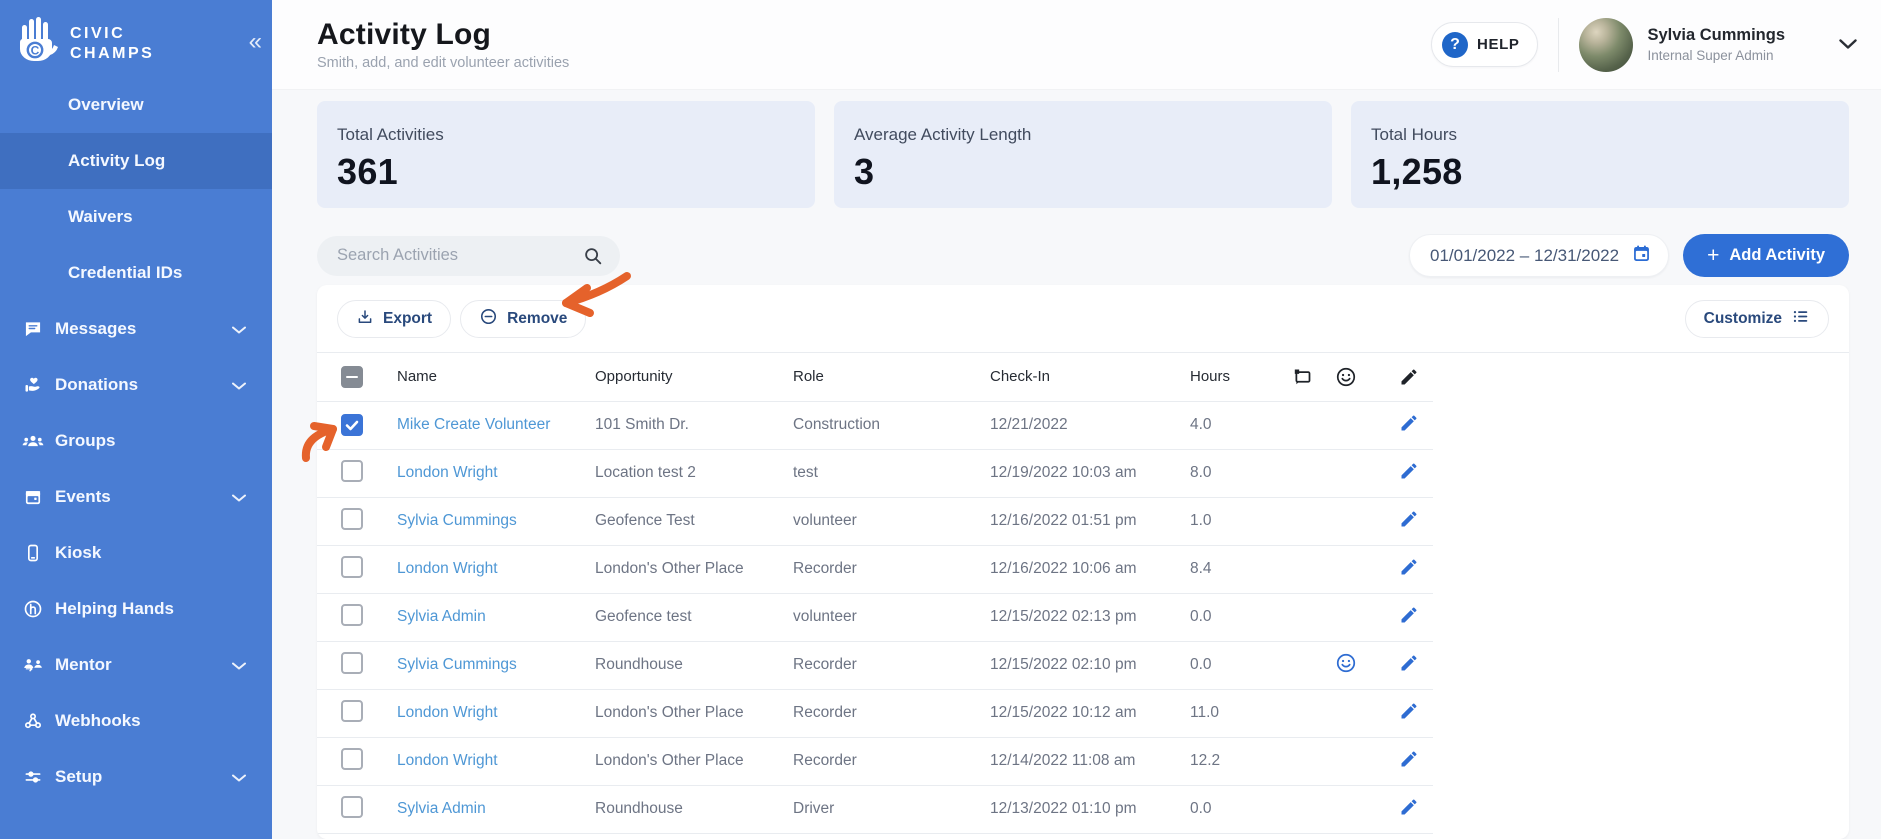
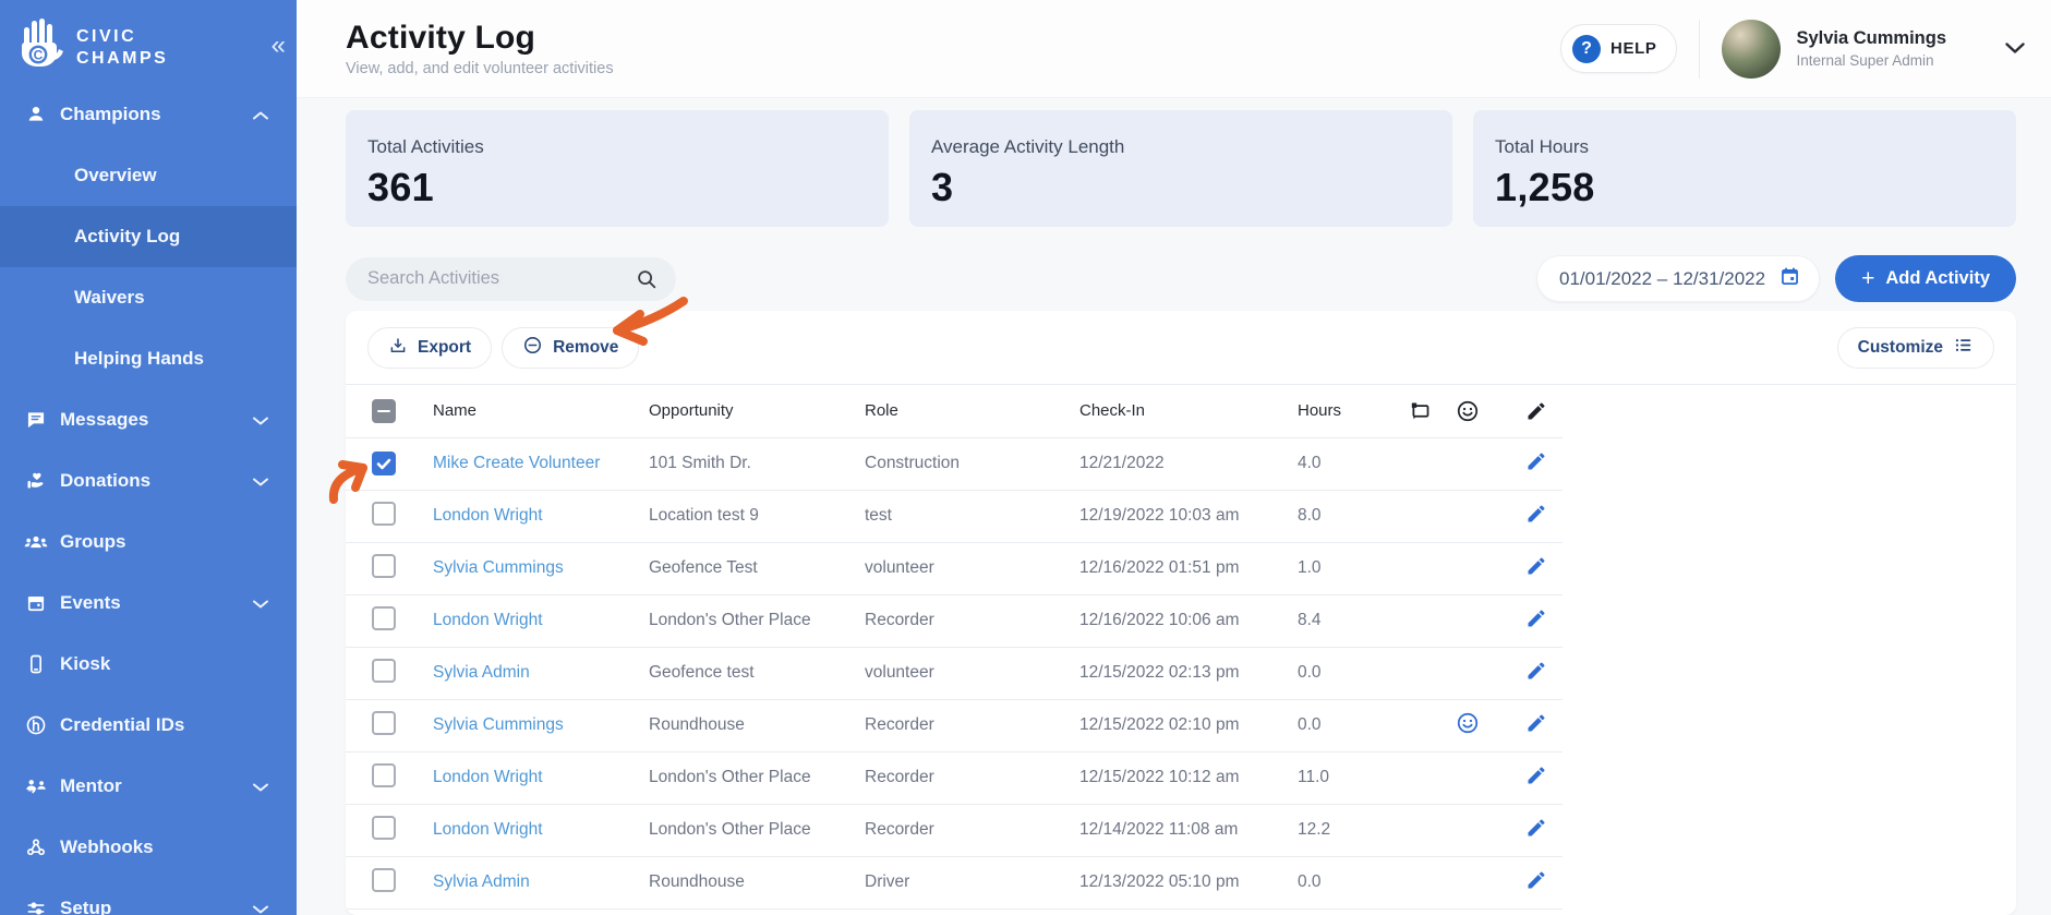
  C
  CIVIC
  CHAMPS
  «
+ Champions
  Overview
  Activity Log
  Waivers
- Credential IDs
+ Helping Hands
  Messages
  Donations
  Groups
  Events
  Kiosk
- Helping Hands
+ Credential IDs
  Mentor
  Webhooks
  Setup
  Activity Log
- Smith, add, and edit volunteer activities
+ View, add, and edit volunteer activities
  ?
  HELP
  Sylvia Cummings
  Internal Super Admin
  Total Activities
  361
  Average Activity Length
  3
  Total Hours
  1,258
  Search Activities
  01/01/2022 – 12/31/2022
  +
  Add Activity
  Export
  Remove
  Customize
  	Name	Opportunity	Role	Check-In	Hours
  	Mike Create Volunteer	101 Smith Dr.	Construction	12/21/2022	4.0
- 	London Wright	Location test 2	test	12/19/2022 10:03 am	8.0
+ 	London Wright	Location test 9	test	12/19/2022 10:03 am	8.0
  	Sylvia Cummings	Geofence Test	volunteer	12/16/2022 01:51 pm	1.0
  	London Wright	London's Other Place	Recorder	12/16/2022 10:06 am	8.4
  	Sylvia Admin	Geofence test	volunteer	12/15/2022 02:13 pm	0.0
  	Sylvia Cummings	Roundhouse	Recorder	12/15/2022 02:10 pm	0.0
  	London Wright	London's Other Place	Recorder	12/15/2022 10:12 am	11.0
  	London Wright	London's Other Place	Recorder	12/14/2022 11:08 am	12.2
- 	Sylvia Admin	Roundhouse	Driver	12/13/2022 01:10 pm	0.0
+ 	Sylvia Admin	Roundhouse	Driver	12/13/2022 05:10 pm	0.0
